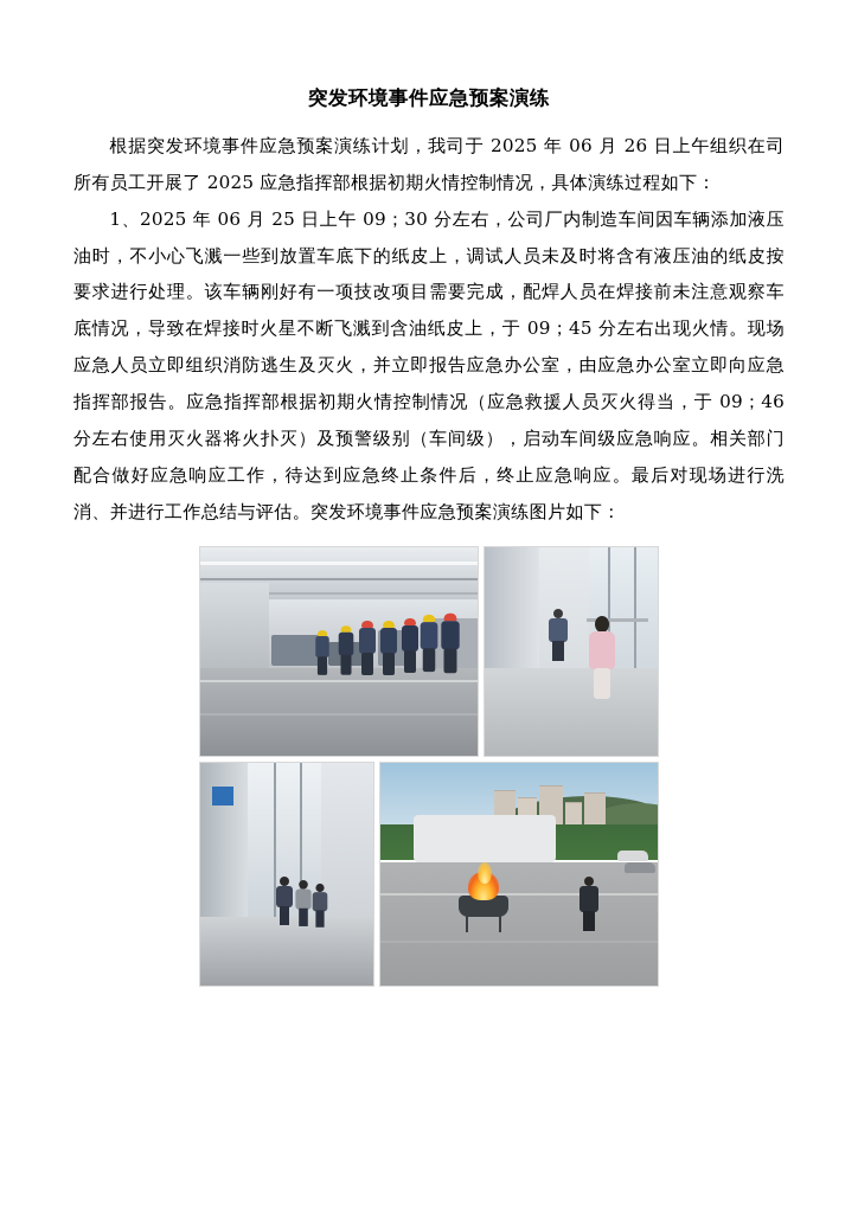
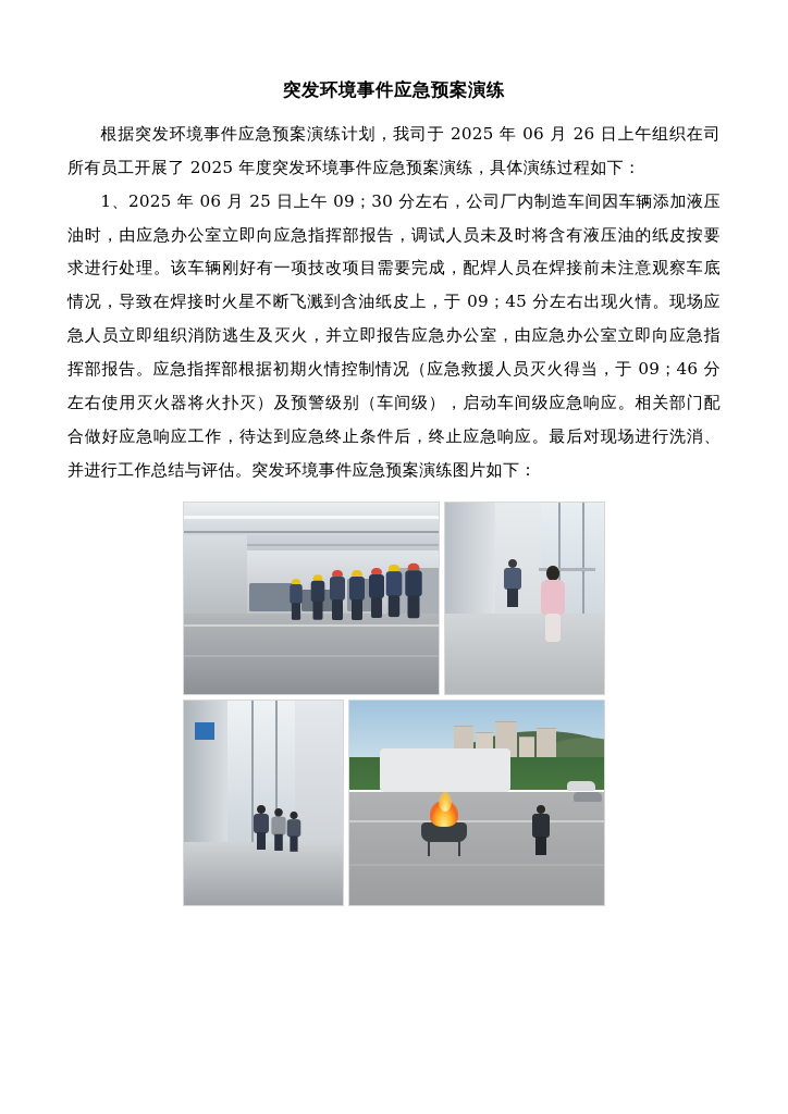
  突发环境事件应急预案演练
- 根据突发环境事件应急预案演练计划，我司于 2025 年 06 月 26 日上午组织在司所有员工开展了 2025 应急指挥部根据初期火情控制情况，具体演练过程如下：
+ 根据突发环境事件应急预案演练计划，我司于 2025 年 06 月 26 日上午组织在司所有员工开展了 2025 年度突发环境事件应急预案演练，具体演练过程如下：
- 1、2025 年 06 月 25 日上午 09；30 分左右，公司厂内制造车间因车辆添加液压油时，不小心飞溅一些到放置车底下的纸皮上，调试人员未及时将含有液压油的纸皮按要求进行处理。该车辆刚好有一项技改项目需要完成，配焊人员在焊接前未注意观察车底情况，导致在焊接时火星不断飞溅到含油纸皮上，于 09；45 分左右出现火情。现场应急人员立即组织消防逃生及灭火，并立即报告应急办公室，由应急办公室立即向应急指挥部报告。应急指挥部根据初期火情控制情况（应急救援人员灭火得当，于 09；46 分左右使用灭火器将火扑灭）及预警级别（车间级），启动车间级应急响应。相关部门配合做好应急响应工作，待达到应急终止条件后，终止应急响应。最后对现场进行洗消、并进行工作总结与评估。突发环境事件应急预案演练图片如下：
+ 1、2025 年 06 月 25 日上午 09；30 分左右，公司厂内制造车间因车辆添加液压油时，由应急办公室立即向应急指挥部报告，调试人员未及时将含有液压油的纸皮按要求进行处理。该车辆刚好有一项技改项目需要完成，配焊人员在焊接前未注意观察车底情况，导致在焊接时火星不断飞溅到含油纸皮上，于 09；45 分左右出现火情。现场应急人员立即组织消防逃生及灭火，并立即报告应急办公室，由应急办公室立即向应急指挥部报告。应急指挥部根据初期火情控制情况（应急救援人员灭火得当，于 09；46 分左右使用灭火器将火扑灭）及预警级别（车间级），启动车间级应急响应。相关部门配合做好应急响应工作，待达到应急终止条件后，终止应急响应。最后对现场进行洗消、并进行工作总结与评估。突发环境事件应急预案演练图片如下：
